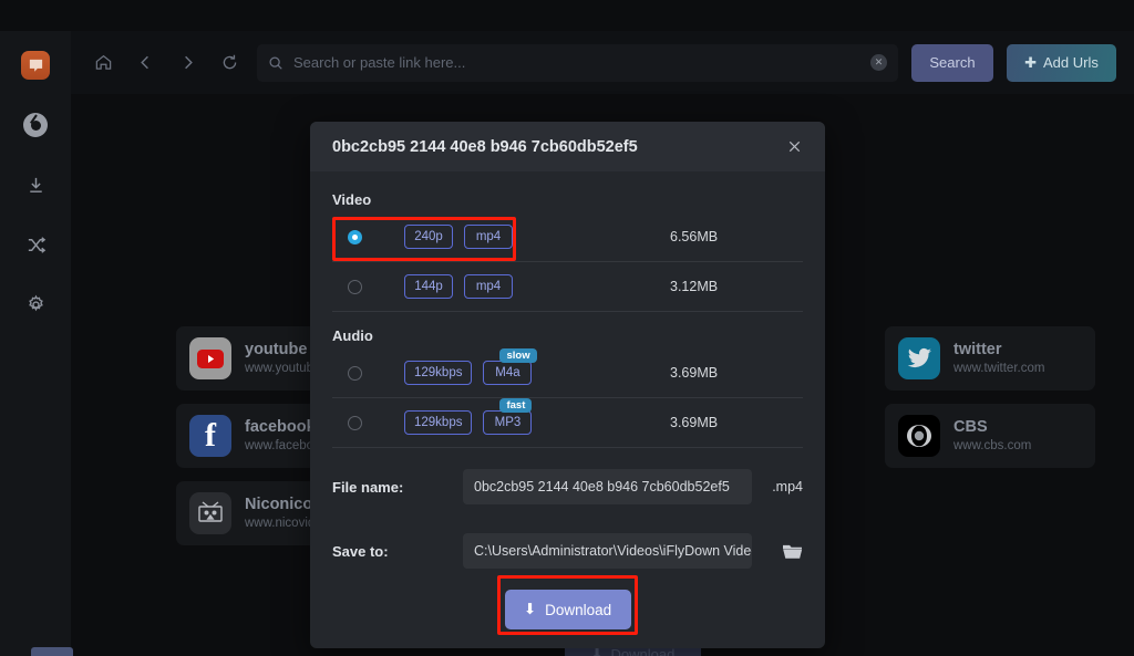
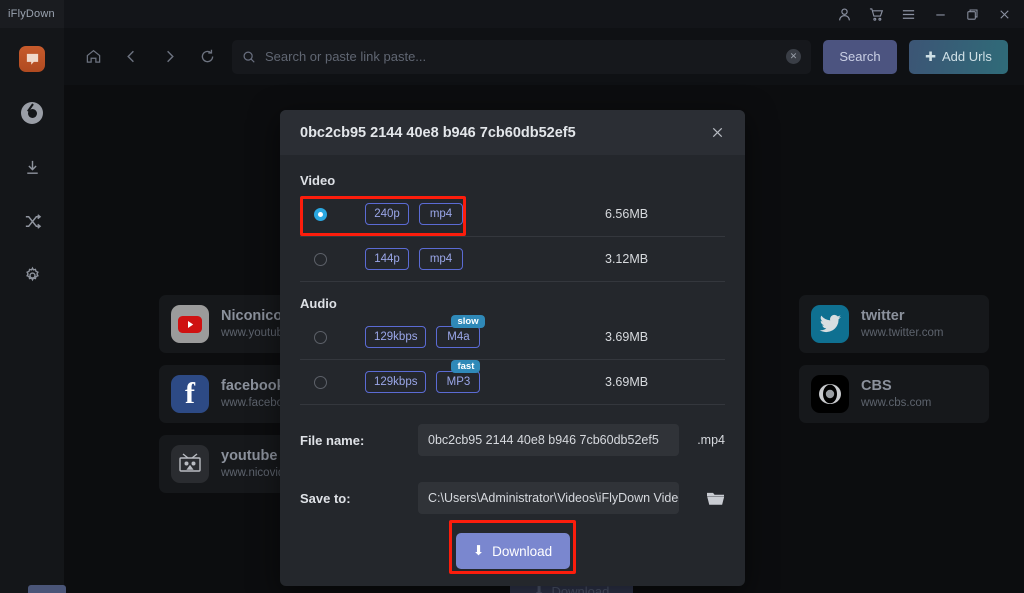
+ iFlyDown
- Search or paste link here...
+ Search or paste link paste...
  ✕
  Search
  ✚
  Add Urls
- youtube
+ Niconico
  f
  faceboo
- Niconico
+ youtube
  twitter
  www.twitter.com
  CBS
  www.cbs.com
  ⬇
  Download
  0bc2cb95 2144 40e8 b946 7cb60db52ef5
  Video
  240p
  mp4
  6.56MB
  144p
  mp4
  3.12MB
  Audio
  129kbps
  M4a
  slow
  3.69MB
  129kbps
  MP3
  fast
  3.69MB
  File name:
  0bc2cb95 2144 40e8 b946 7cb60db52ef5
  .mp4
  Save to:
  C:\Users\Administrator\Videos\iFlyDown Vide
  ⬇
  Download
